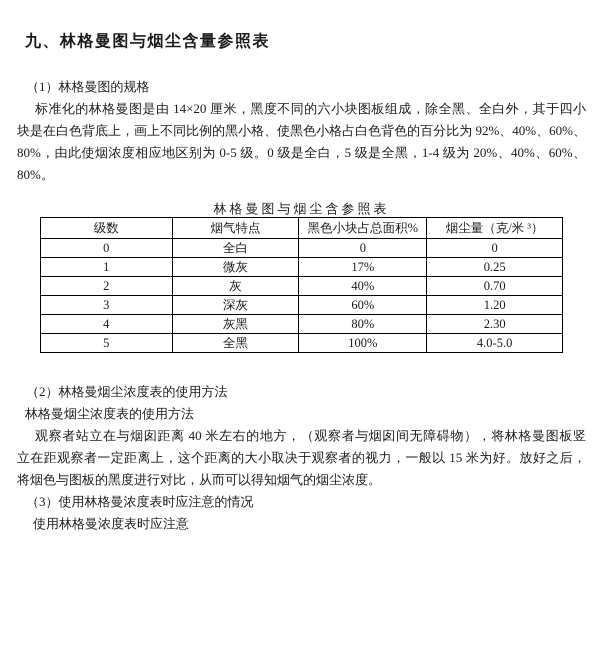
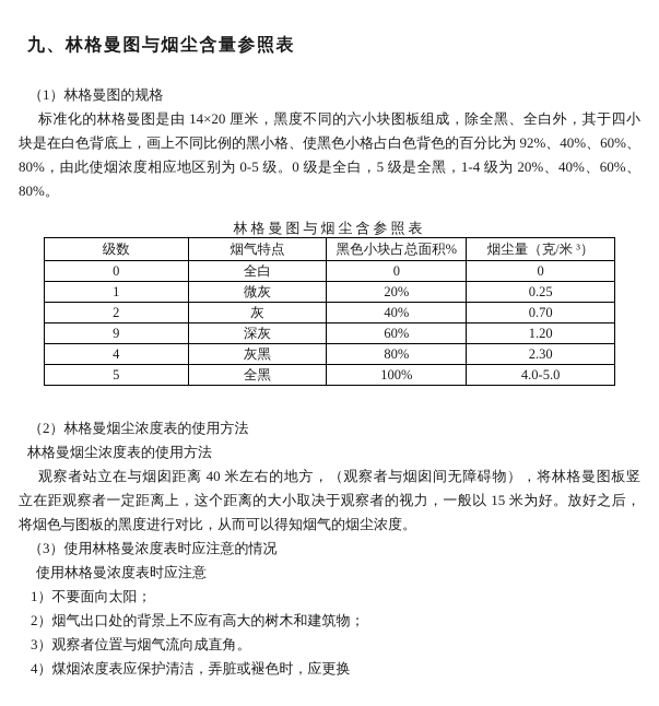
  九、林格曼图与烟尘含量参照表
  （1）林格曼图的规格
  标准化的林格曼图是由 14×20 厘米，黑度不同的六小块图板组成，除全黑、全白外，其于四小
  块是在白色背底上，画上不同比例的黑小格、使黑色小格占白色背色的百分比为 92%、40%、60%、
  80%，由此使烟浓度相应地区别为 0-5 级。0 级是全白，5 级是全黑，1-4 级为 20%、40%、60%、
  80%。
  林格曼图与烟尘含参照表
  级数	烟气特点	黑色小块占总面积%	烟尘量（克/米 ³）
  0	全白	0	0
- 1	微灰	17%	0.25
+ 1	微灰	20%	0.25
  2	灰	40%	0.70
- 3	深灰	60%	1.20
+ 9	深灰	60%	1.20
  4	灰黑	80%	2.30
  5	全黑	100%	4.0-5.0
  （2）林格曼烟尘浓度表的使用方法
  林格曼烟尘浓度表的使用方法
  观察者站立在与烟囱距离 40 米左右的地方，（观察者与烟囱间无障碍物），将林格曼图板竖
  立在距观察者一定距离上，这个距离的大小取决于观察者的视力，一般以 15 米为好。放好之后，
  将烟色与图板的黑度进行对比，从而可以得知烟气的烟尘浓度。
  （3）使用林格曼浓度表时应注意的情况
  使用林格曼浓度表时应注意
+ 1）不要面向太阳；
+ 2）烟气出口处的背景上不应有高大的树木和建筑物；
+ 3）观察者位置与烟气流向成直角。
+ 4）煤烟浓度表应保护清洁，弄脏或褪色时，应更换
